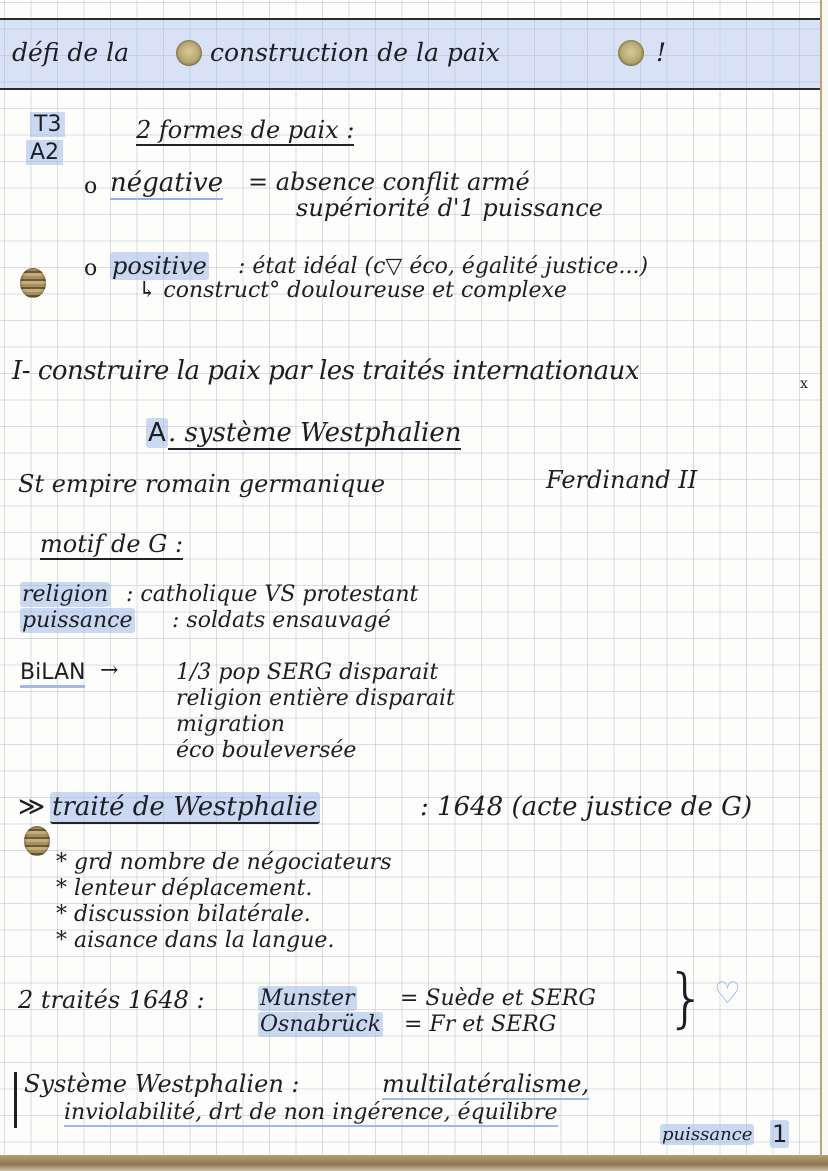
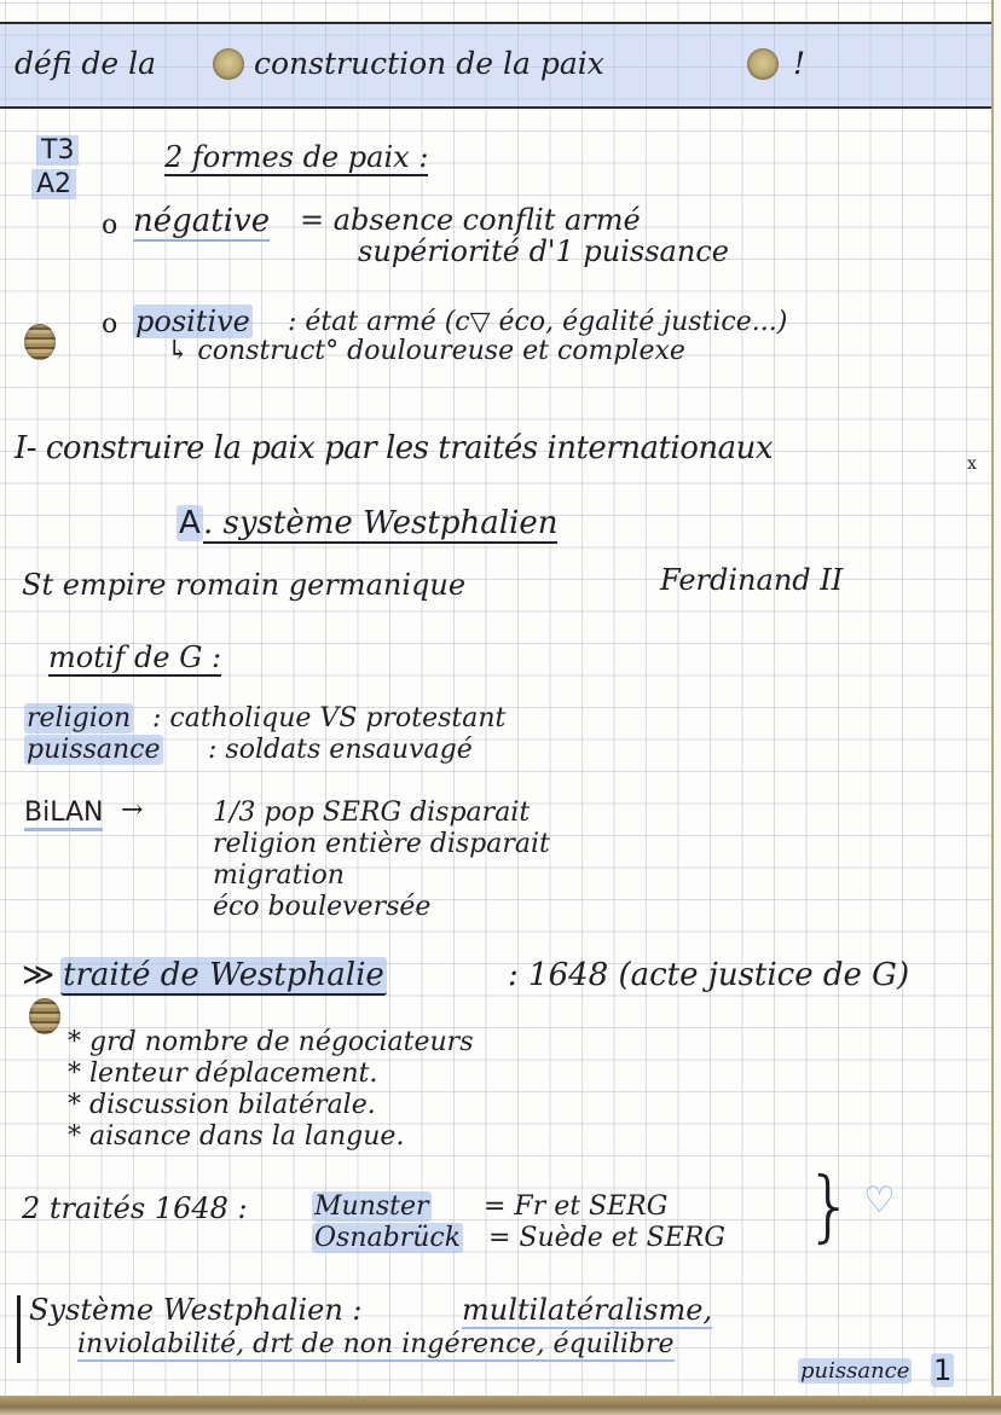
  défi de la
  construction de la paix
  !
  T3
  A2
  2 formes de paix :
  o
  négative
  = absence conflit armé
  supériorité d'1 puissance
  o
  positive
- : état idéal (c▽ éco, égalité justice...)
+ : état armé (c▽ éco, égalité justice...)
  ↳ construct° douloureuse et complexe
  I- construire la paix par les traités internationaux
  x
  A
  . système Westphalien
  St empire romain germanique
  Ferdinand II
  motif de G :
  religion
  : catholique VS protestant
  puissance
  : soldats ensauvagé
  BiLAN
  →
  1/3 pop SERG disparait
  religion entière disparait
  migration
  éco bouleversée
  ≫
  traité de Westphalie
  : 1648 (acte justice de G)
  * grd nombre de négociateurs
  * lenteur déplacement.
  * discussion bilatérale.
  * aisance dans la langue.
  2 traités 1648 :
  Munster
- = Suède et SERG
+ = Fr et SERG
  Osnabrück
- = Fr et SERG
+ = Suède et SERG
  }
  ♡
  Système Westphalien :
  multilatéralisme,
  inviolabilité, drt de non ingérence, équilibre
  puissance
  1
